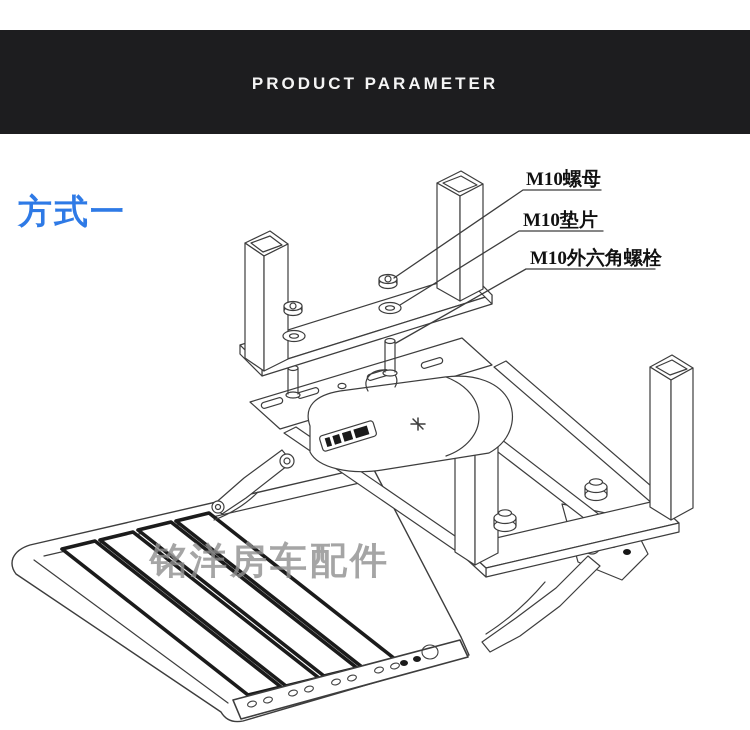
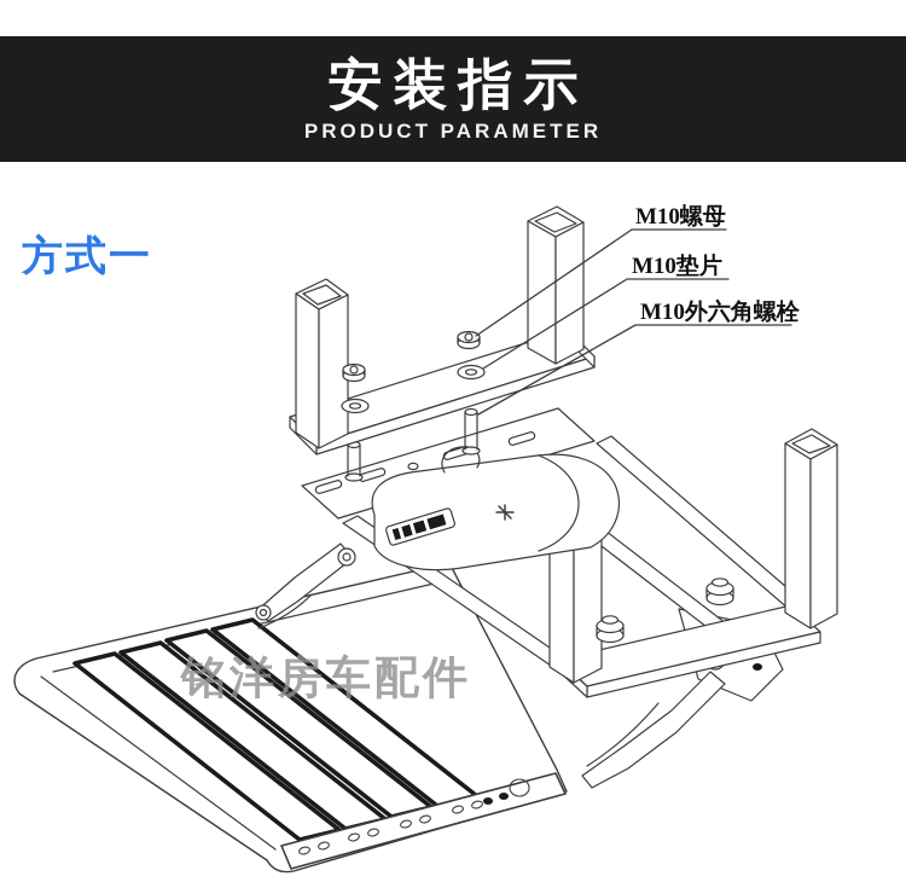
  铭洋房车配件
  M10螺母
  M10垫片
  M10外六角螺栓
+ 安装指示
  PRODUCT PARAMETER
  方式一
